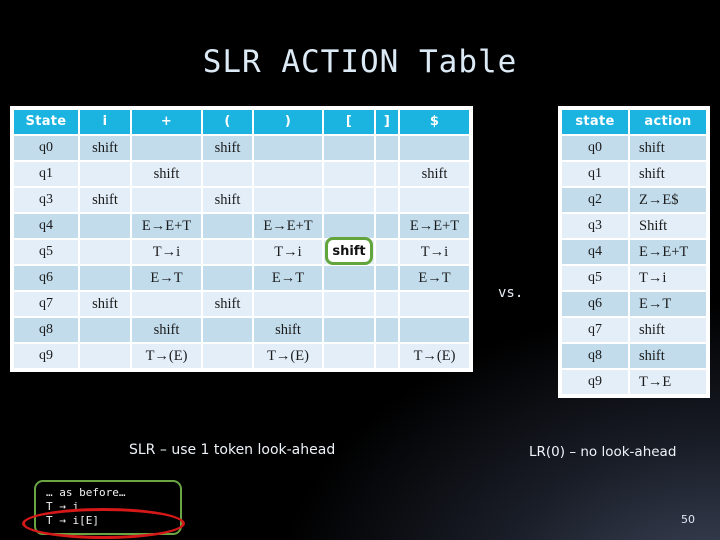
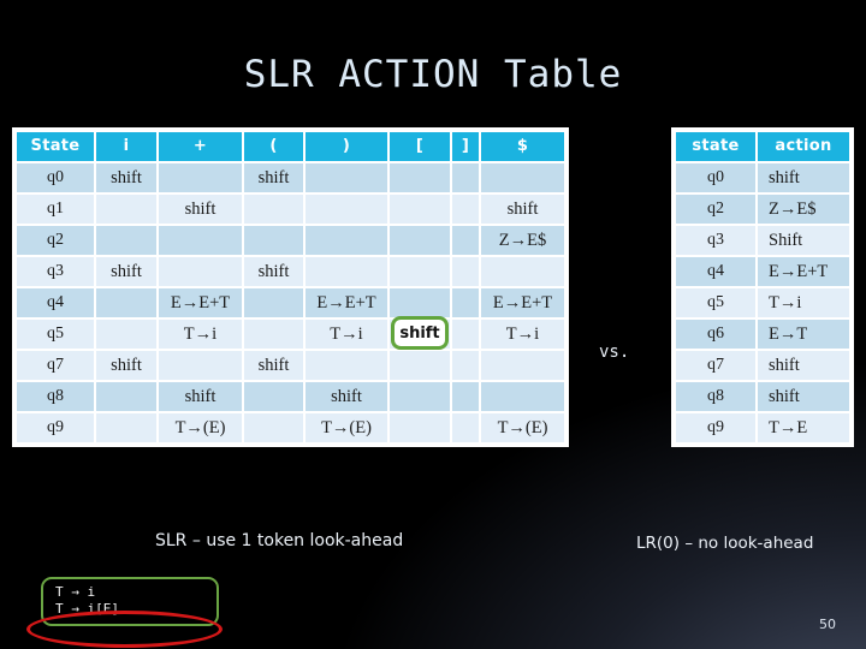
  SLR ACTION Table
  State	i	+	(	)	[	]	$
  q0	shift		shift
  q1		shift					shift
+ q2							Z→E$
  q3	shift		shift
  q4		E→E+T		E→E+T			E→E+T
  q5		T→i		T→i	shift		T→i
- q6		E→T		E→T			E→T
  q7	shift		shift
  q8		shift		shift
  q9		T→(E)		T→(E)			T→(E)
  state	action
  q0	shift
- q1	shift
  q2	Z→E$
  q3	Shift
  q4	E→E+T
  q5	T→i
  q6	E→T
  q7	shift
  q8	shift
  q9	T→E
  vs.
  SLR – use 1 token look-ahead
  LR(0) – no look-ahead
- … as before…
  T → i
  T → i[E]
  50
